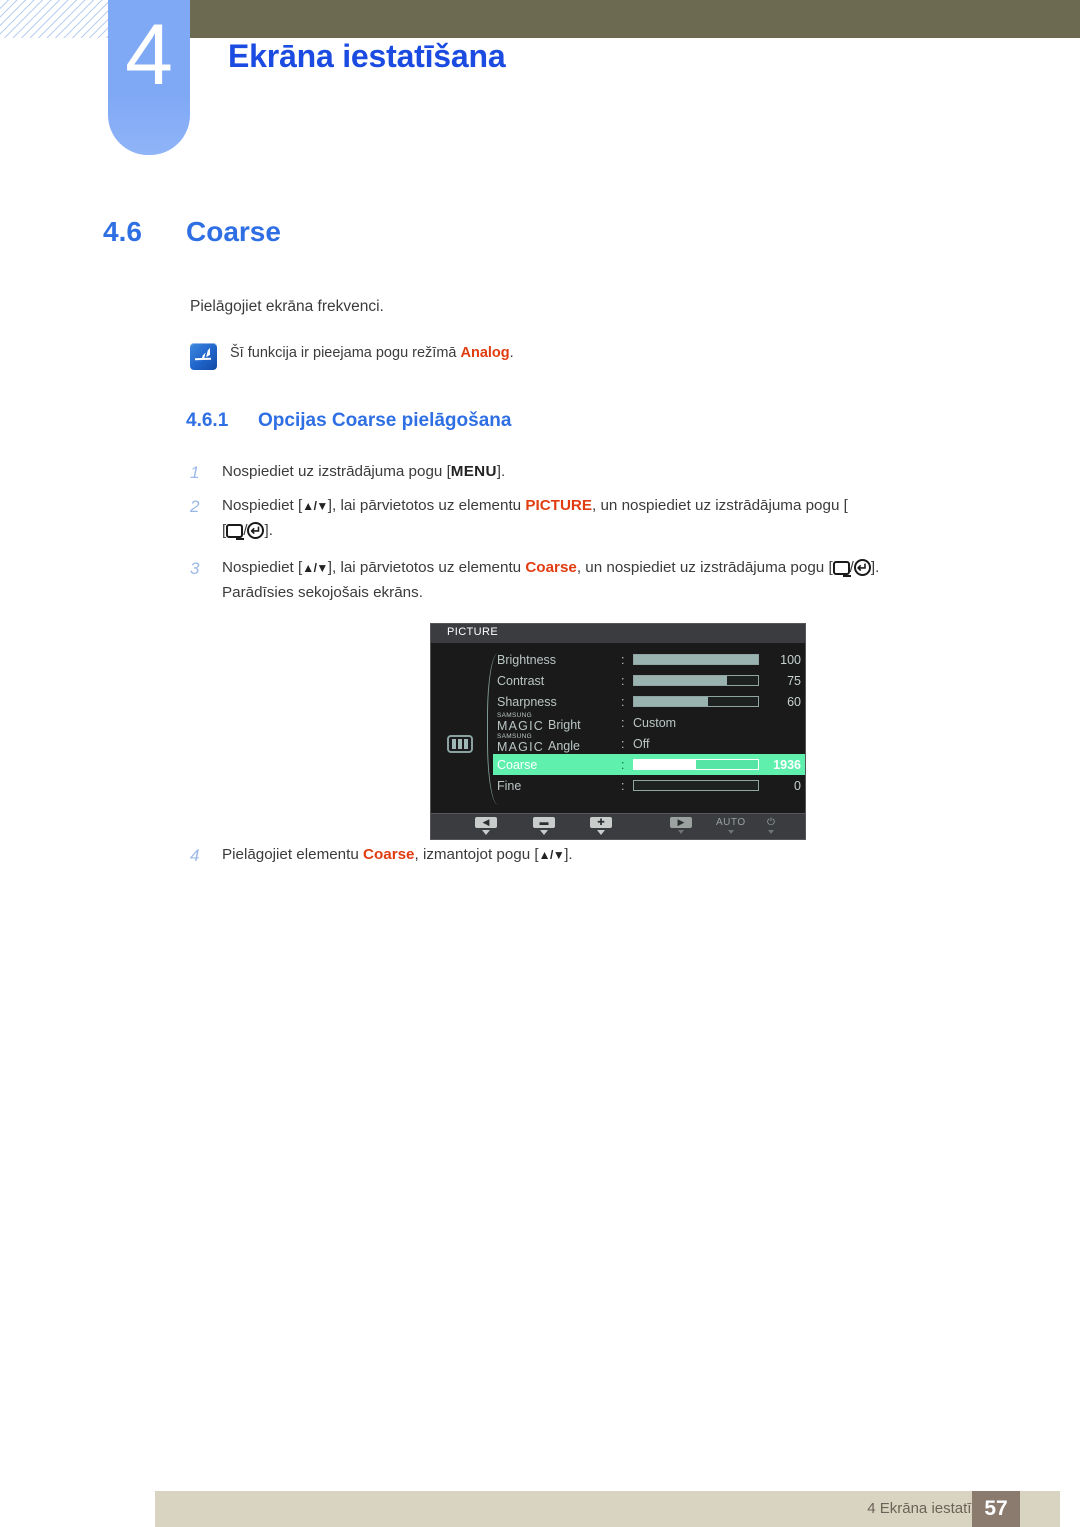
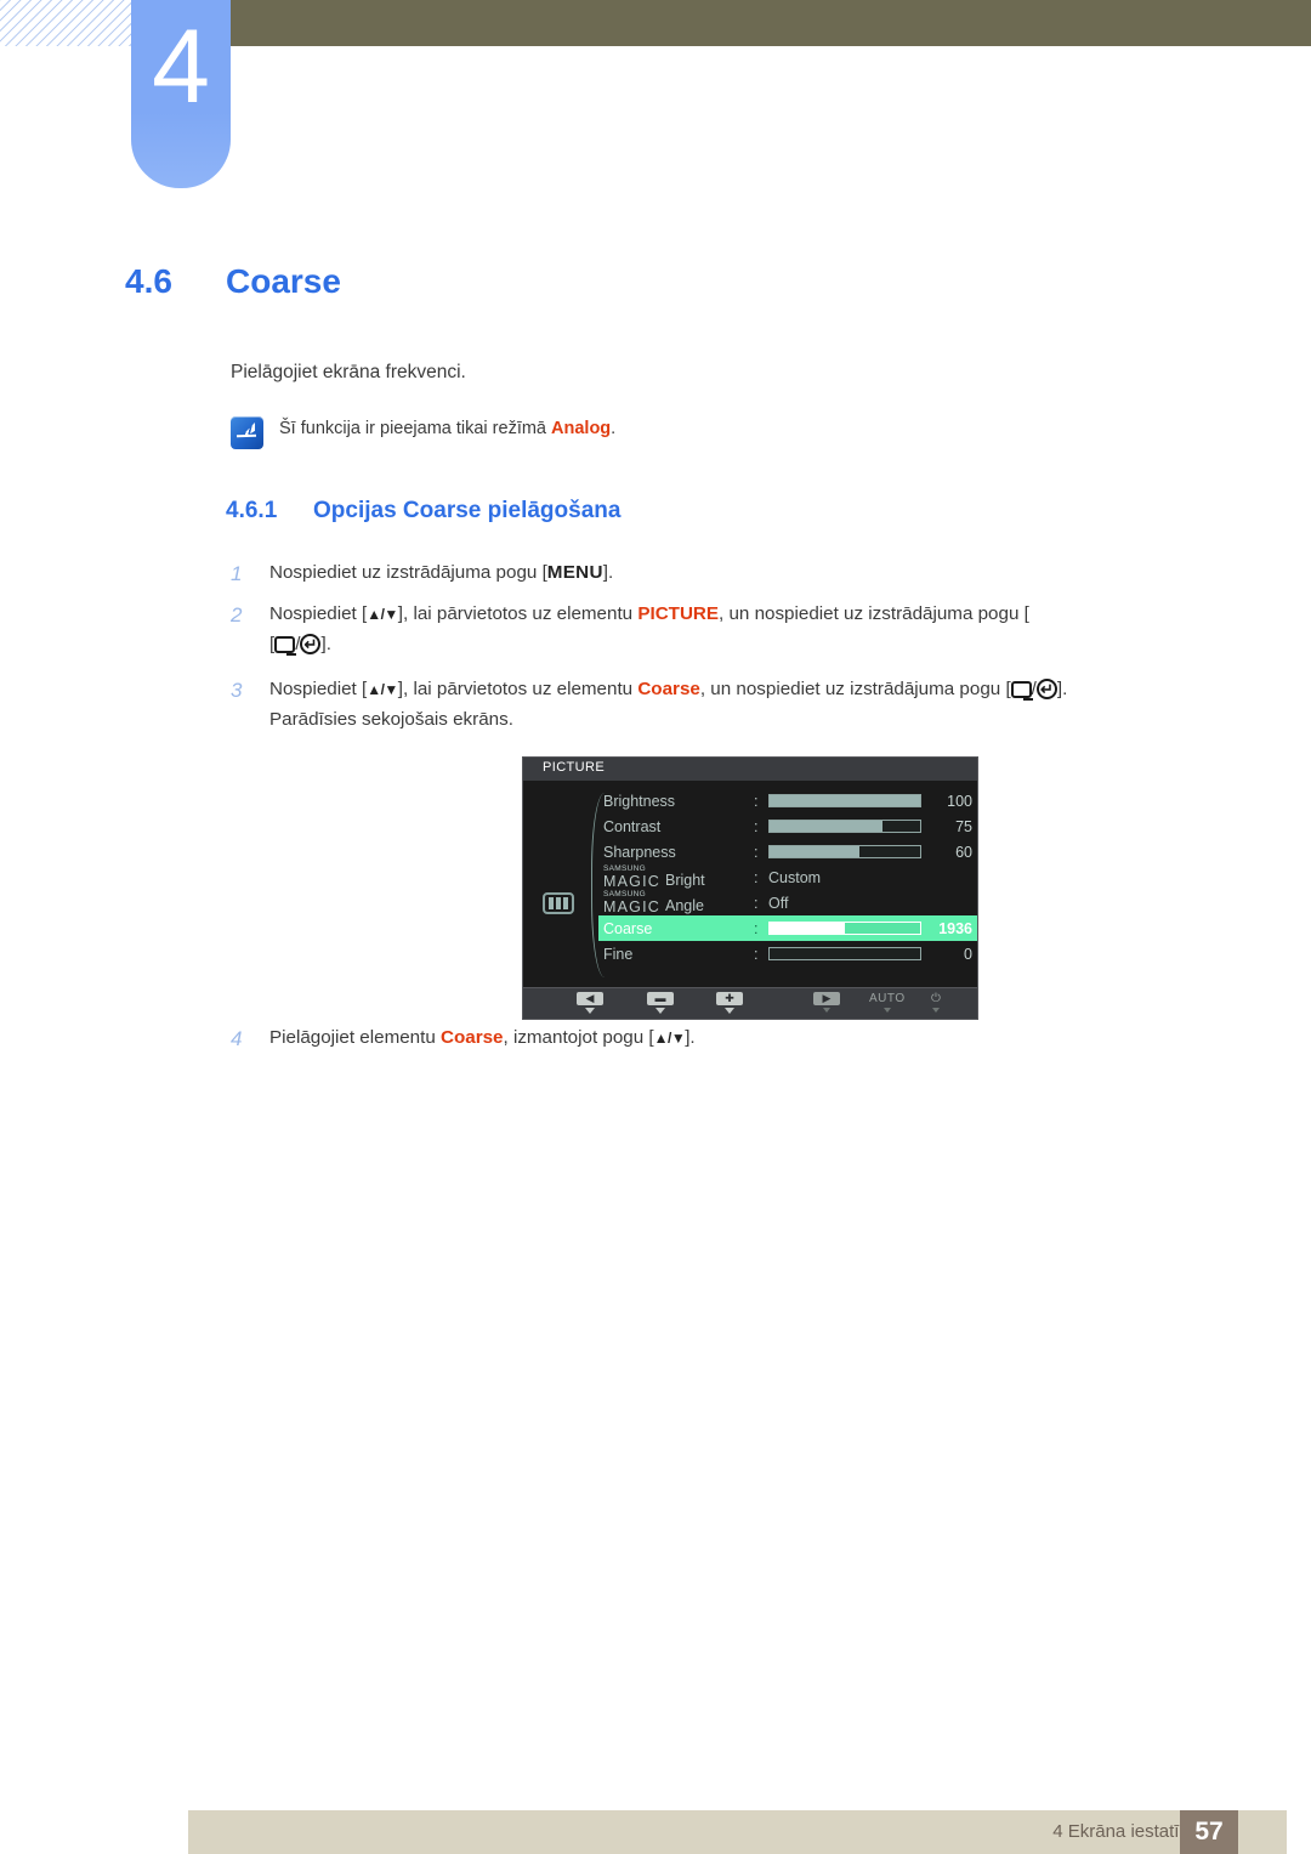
  4
- Ekrāna iestatīšana
  4.6
  Coarse
  Pielāgojiet ekrāna frekvenci.
- Šī funkcija ir pieejama pogu režīmā Analog.
+ Šī funkcija ir pieejama tikai režīmā Analog.
  4.6.1
  Opcijas Coarse pielāgošana
  1
  Nospiediet uz izstrādājuma pogu [MENU].
  2
  Nospiediet [▲/▼], lai pārvietotos uz elementu PICTURE, un nospiediet uz izstrādājuma pogu [
  [ / ].
  3
  Nospiediet [▲/▼], lai pārvietotos uz elementu Coarse, un nospiediet uz izstrādājuma pogu [ / ].
  Parādīsies sekojošais ekrāns.
  PICTURE
  Brightness
  :
  100
  Contrast
  :
  75
  Sharpness
  :
  60
  MAGIC
  Bright
  :
  Custom
  MAGIC
  Angle
  :
  Off
  Coarse
  :
  1936
  Fine
  :
  0
  ◀
  ▬
  ✚
  ▶
  AUTO
  ⏻
  4
  Pielāgojiet elementu Coarse, izmantojot pogu [▲/▼].
  4 Ekrāna iestatī
  57
